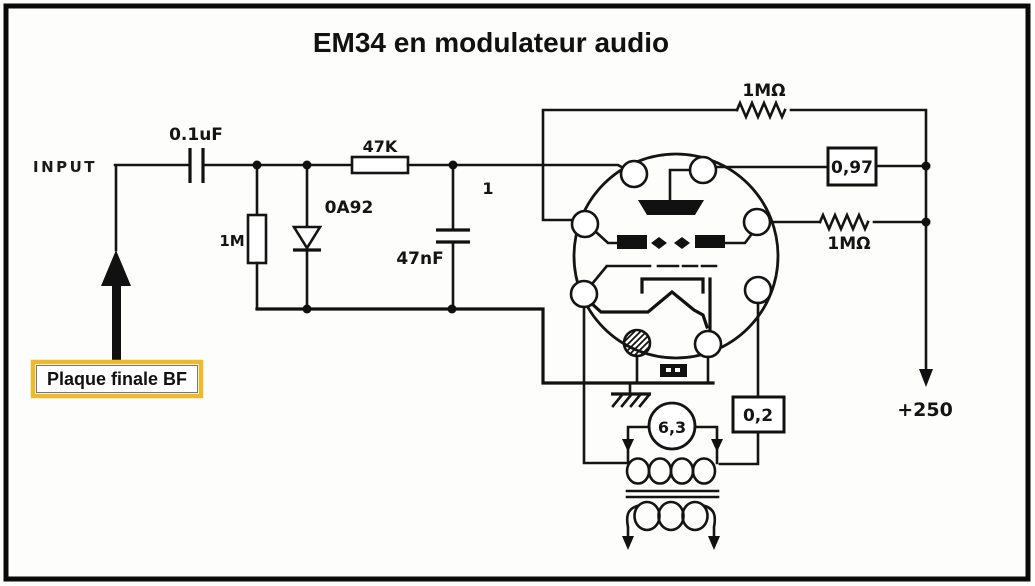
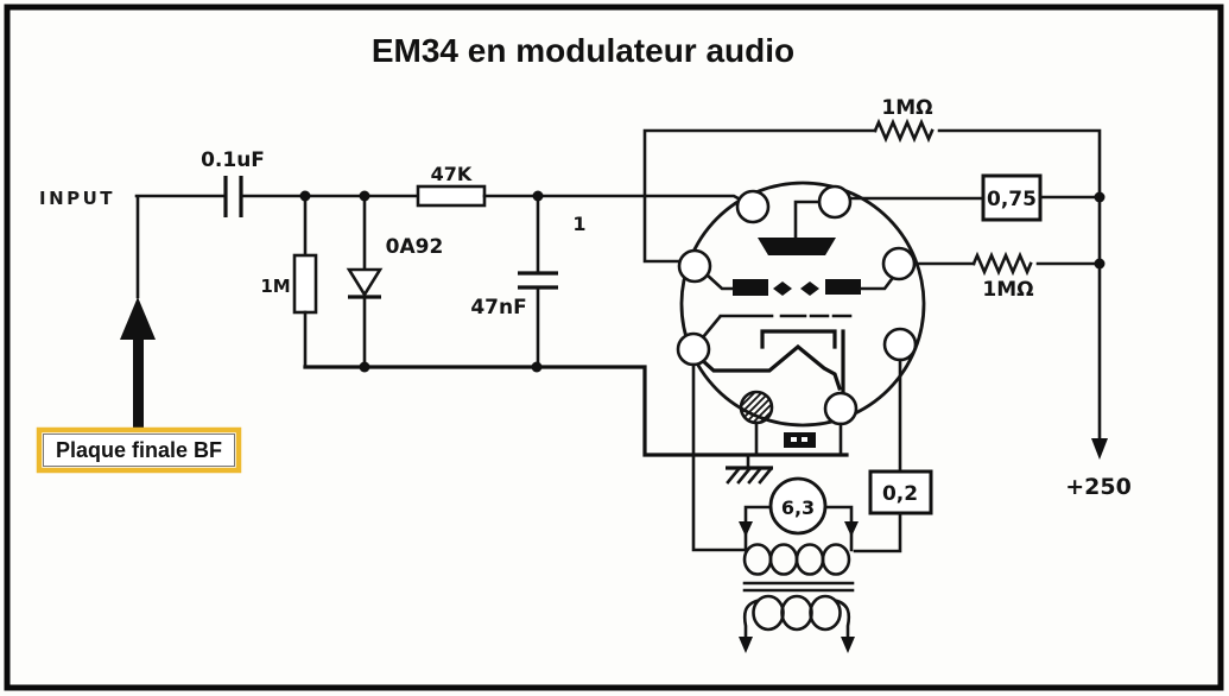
  EM34 en modulateur audio
  INPUT
  0.1uF
  1M
  0A92
  47K
  1
  47nF
  Plaque finale BF
  1MΩ
  +250
- 0,97
+ 0,75
  1MΩ
  0,2
  6,3
